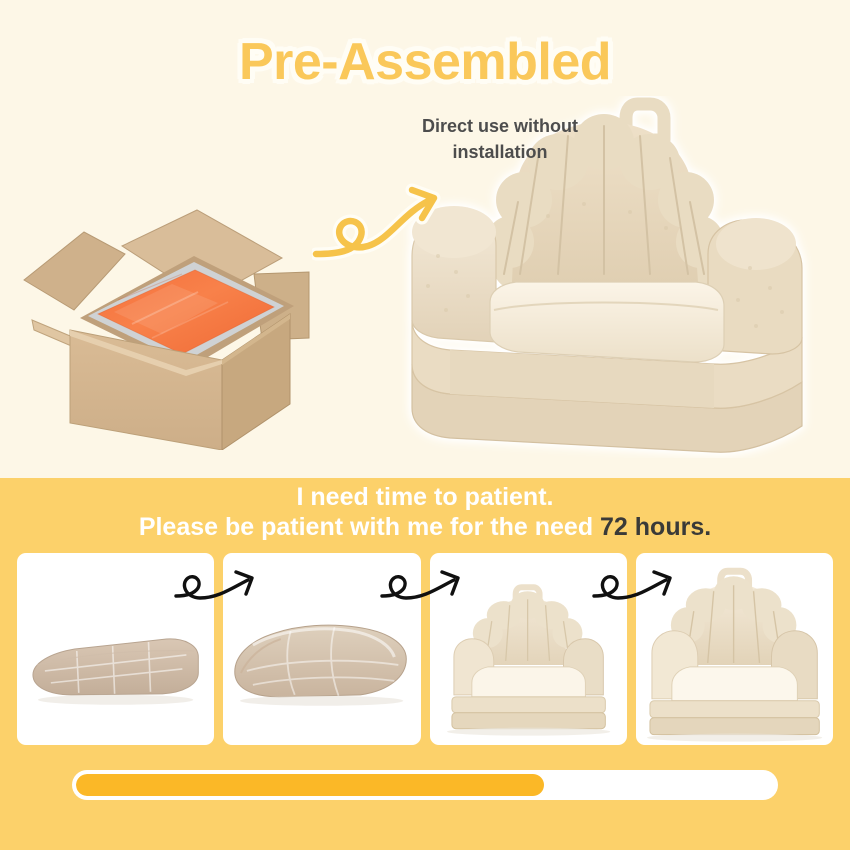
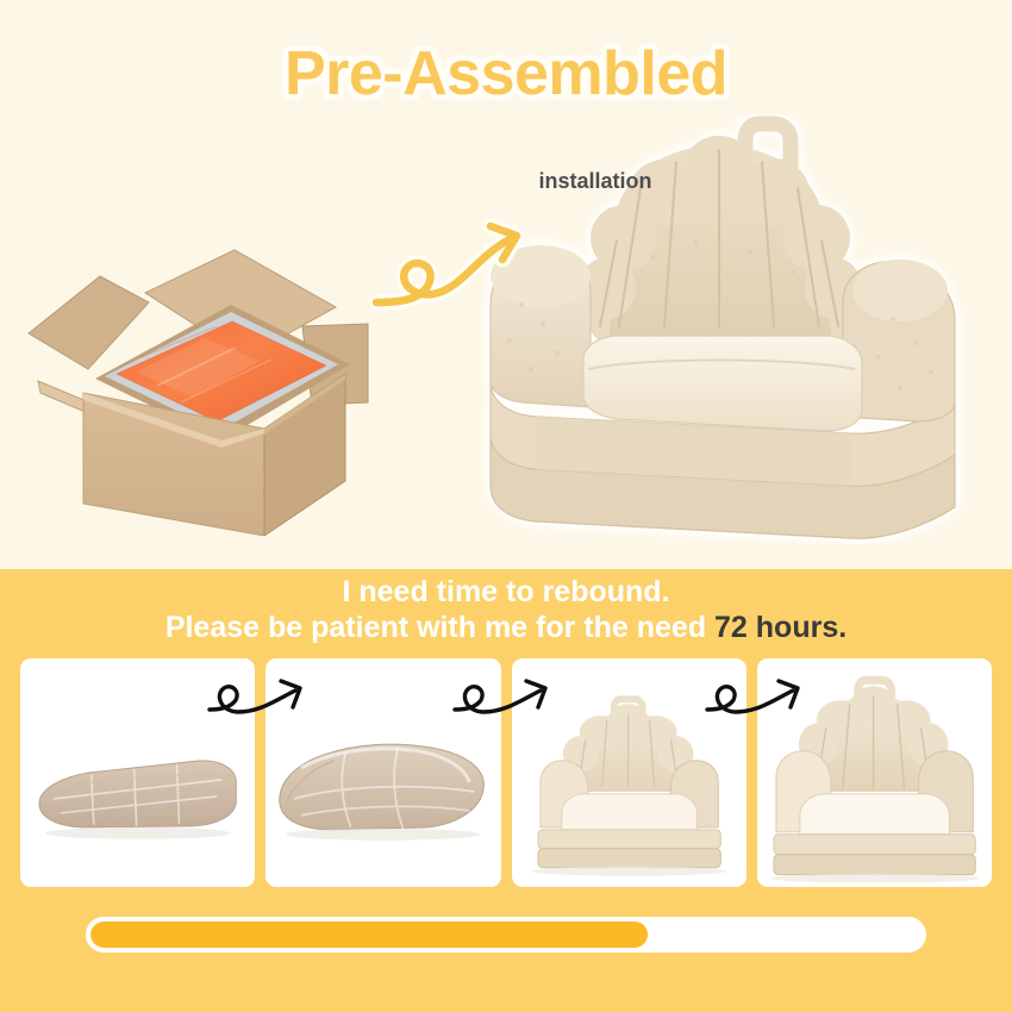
  Pre-Assembled
- Direct use without
  installation
- I need time to patient.
+ I need time to rebound.
  Please be patient with me for the need 72 hours.
